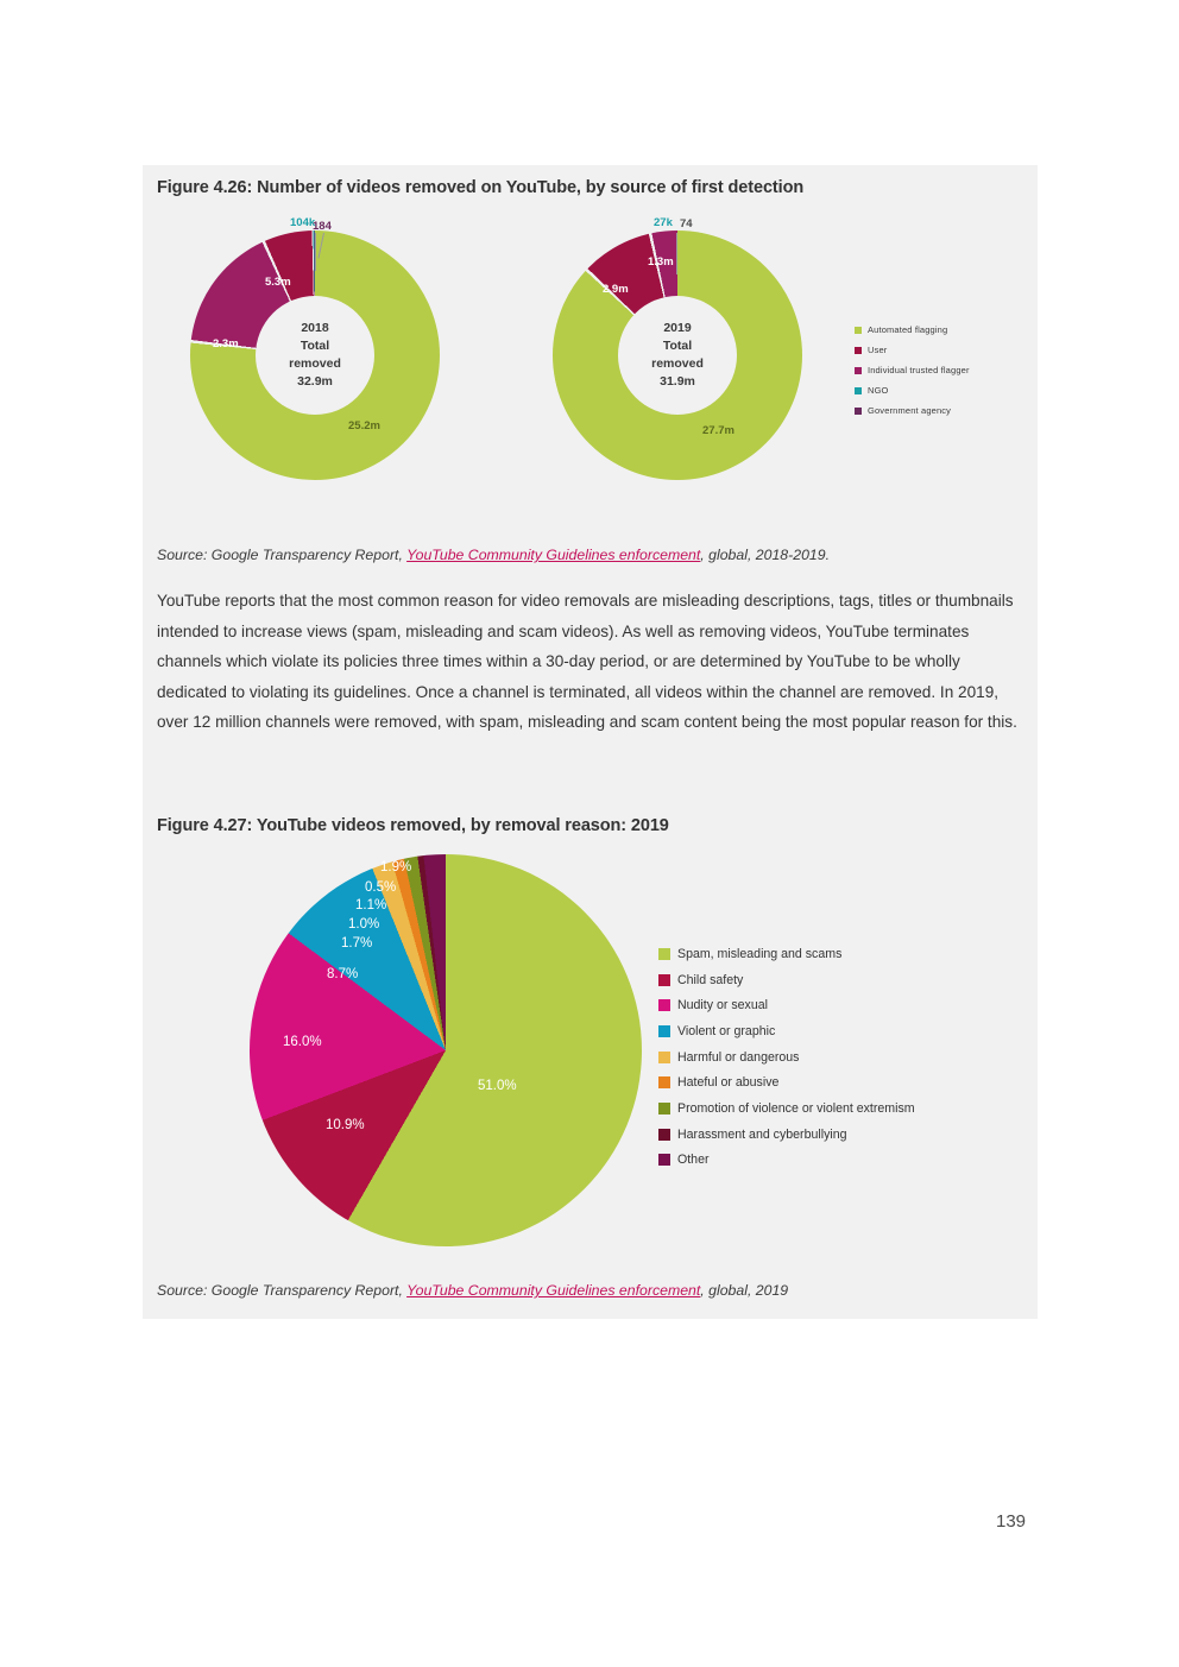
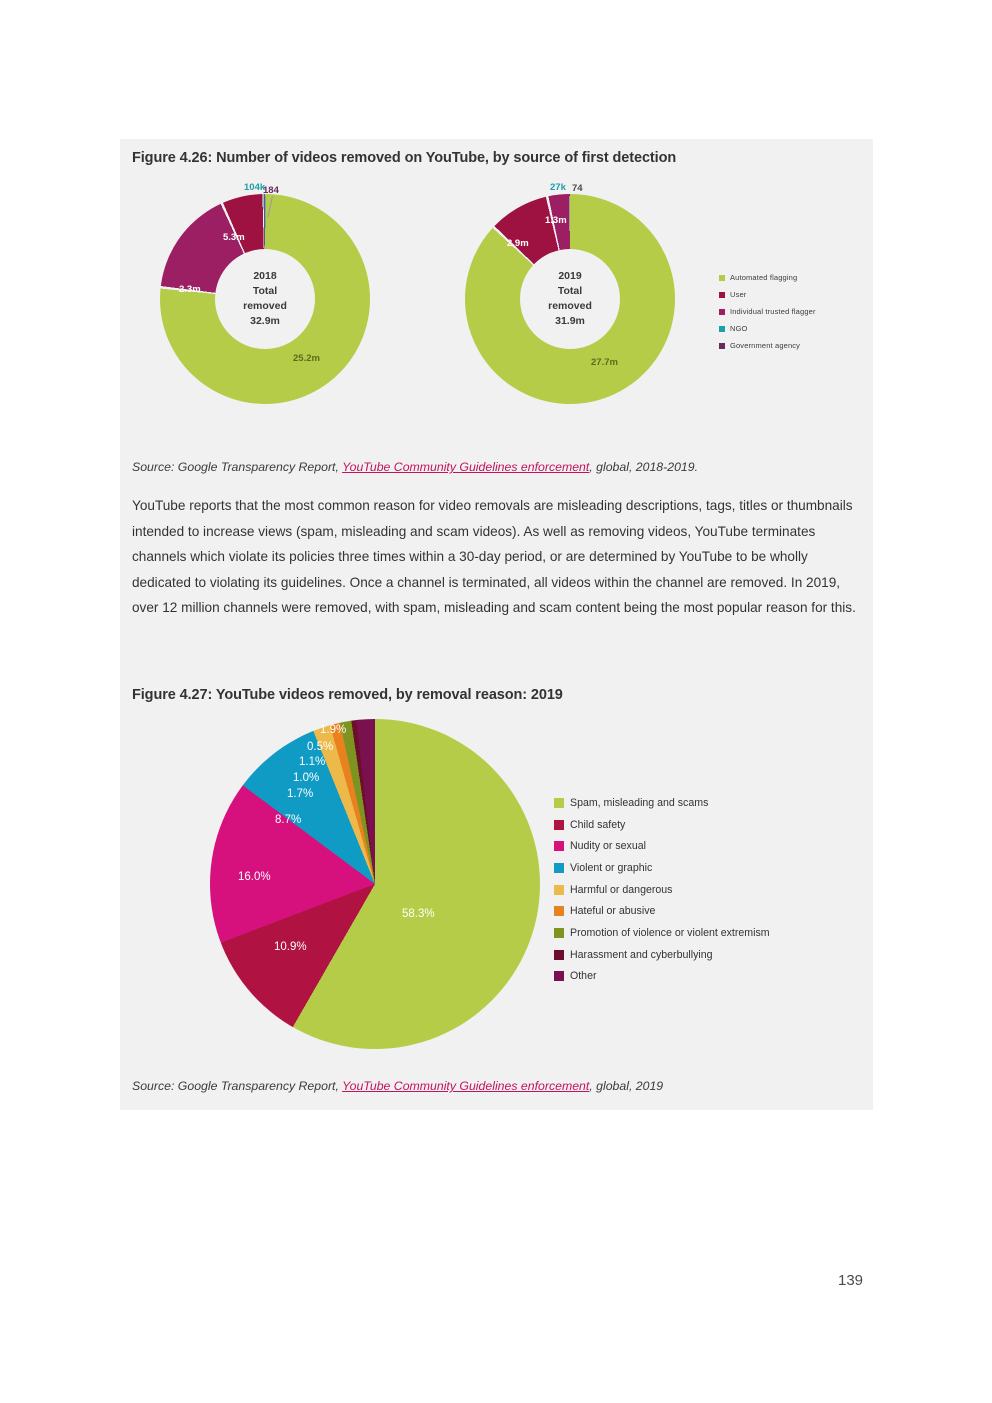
  Figure 4.26: Number of videos removed on YouTube, by source of first detection
  2018
  Total
  removed
  32.9m
  25.2m
  5.3m
  2.3m
  104k
  184
  2019
  Total
  removed
  31.9m
  27.7m
  2.9m
  1.3m
  27k
  74
  Automated flagging
  User
  Individual trusted flagger
  NGO
  Government agency
  Source: Google Transparency Report, YouTube Community Guidelines enforcement, global, 2018-2019.
  YouTube reports that the most common reason for video removals are misleading descriptions, tags, titles or thumbnails intended to increase views (spam, misleading and scam videos). As well as removing videos, YouTube terminates channels which violate its policies three times within a 30-day period, or are determined by YouTube to be wholly dedicated to violating its guidelines. Once a channel is terminated, all videos within the channel are removed. In 2019, over 12 million channels were removed, with spam, misleading and scam content being the most popular reason for this.
  Figure 4.27: YouTube videos removed, by removal reason: 2019
- 51.0%
+ 58.3%
  10.9%
  16.0%
  8.7%
  1.7%
  1.0%
  1.1%
  0.5%
  1.9%
  Spam, misleading and scams
  Child safety
  Nudity or sexual
  Violent or graphic
  Harmful or dangerous
  Hateful or abusive
  Promotion of violence or violent extremism
  Harassment and cyberbullying
  Other
  Source: Google Transparency Report, YouTube Community Guidelines enforcement, global, 2019
  139
